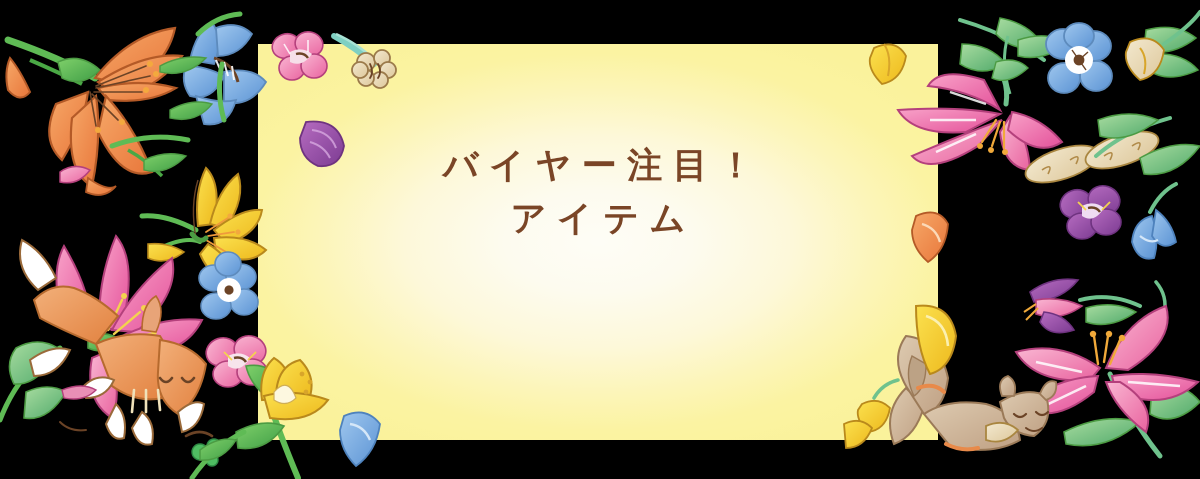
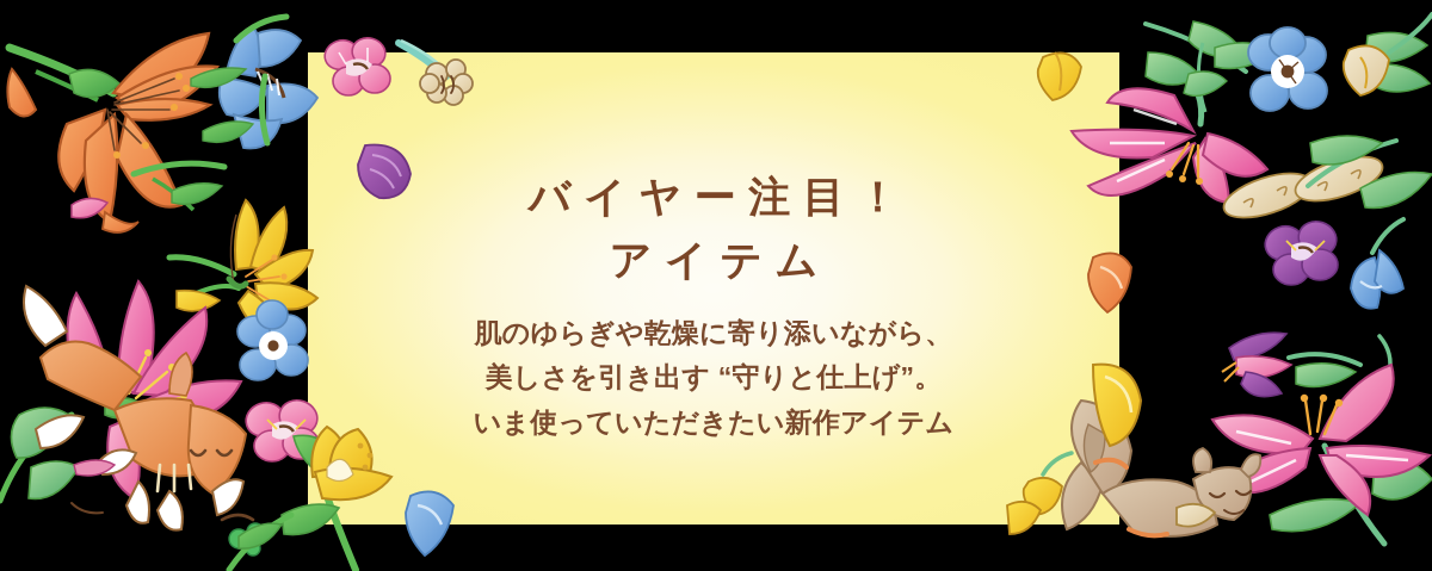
  バイヤー注目！
  アイテム
+ 肌のゆらぎや乾燥に寄り添いながら、
+ 美しさを引き出す “守りと仕上げ”。
+ いま使っていただきたい新作アイテム
